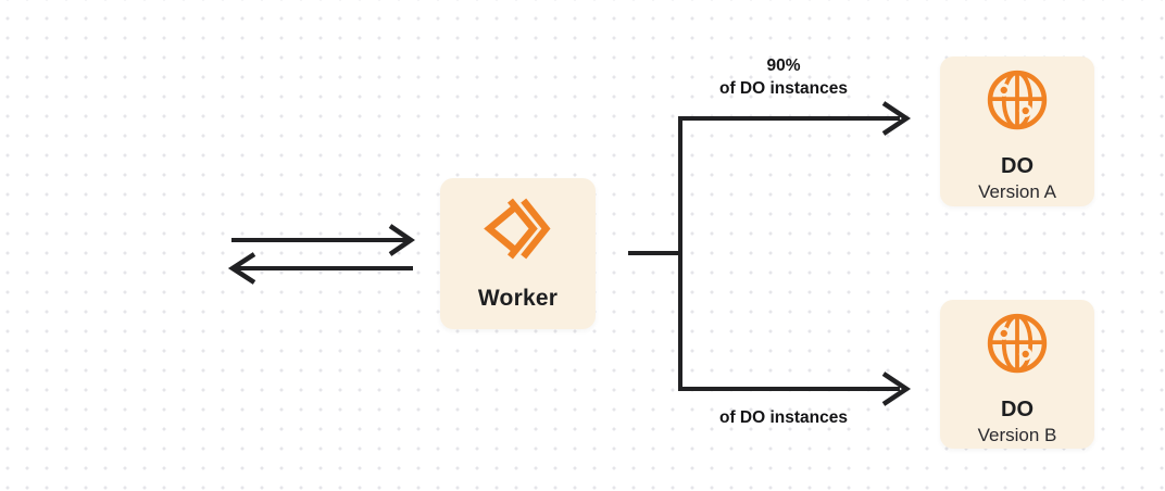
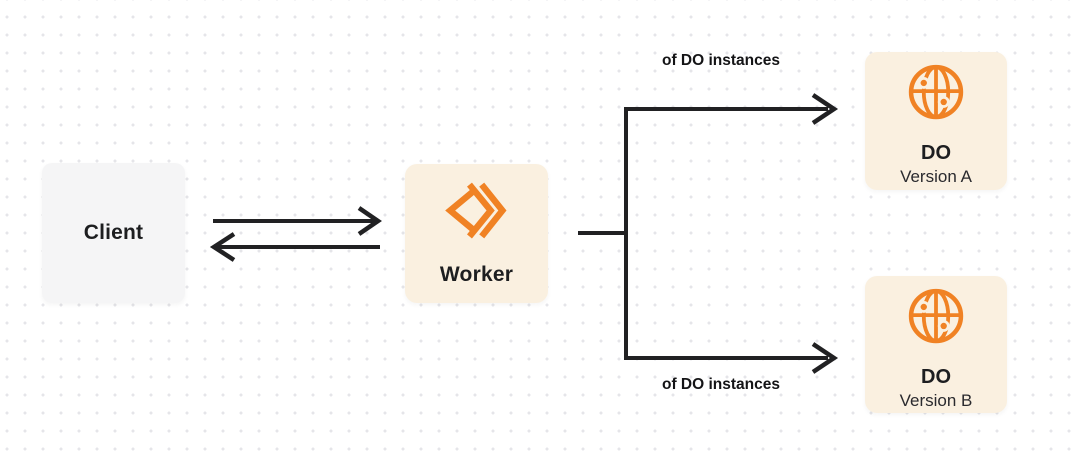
+ Client
  Worker
  DO
  Version A
  DO
  Version B
- 90%
  of DO instances
  of DO instances
